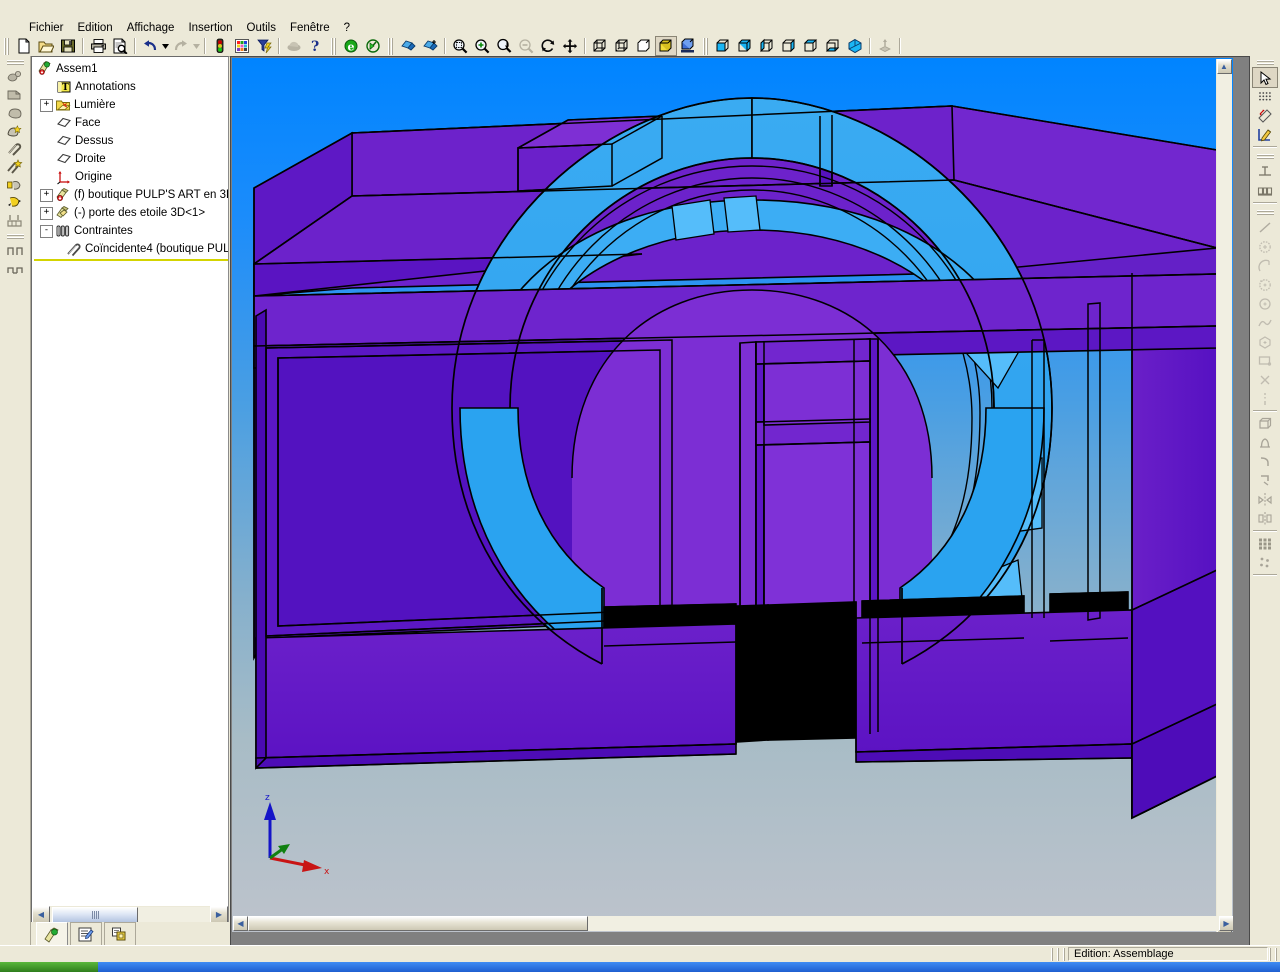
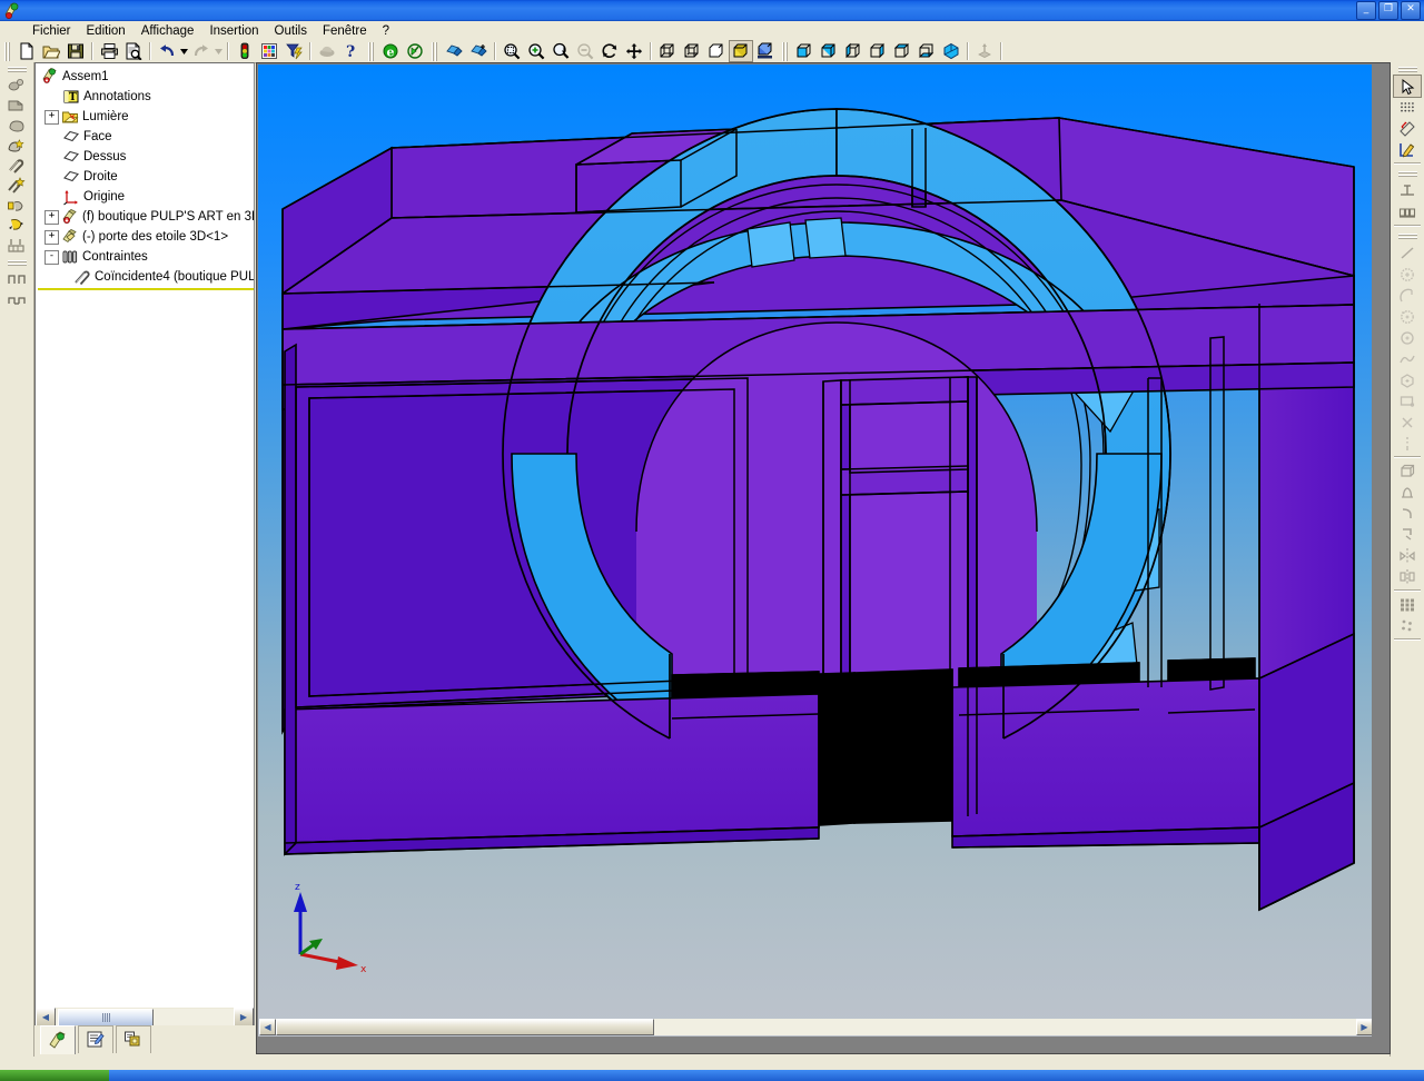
+ _
+ ❐
+ ✕
  Fichier
  Edition
  Affichage
  Insertion
  Outils
  Fenêtre
  ?
  ?
  e
  Assem1
  T
  Annotations
  +
  Lumière
  Face
  Dessus
  Droite
  Origine
  +
  (f) boutique PULP'S ART en 3
  +
  (-) porte des etoile 3D<1>
  -
  Contraintes
  Coïncidente4 (boutique PUL
  ◀
  ▶
  z
  x
- ▲
  ◀
  ▶
- Edition: Assemblage
